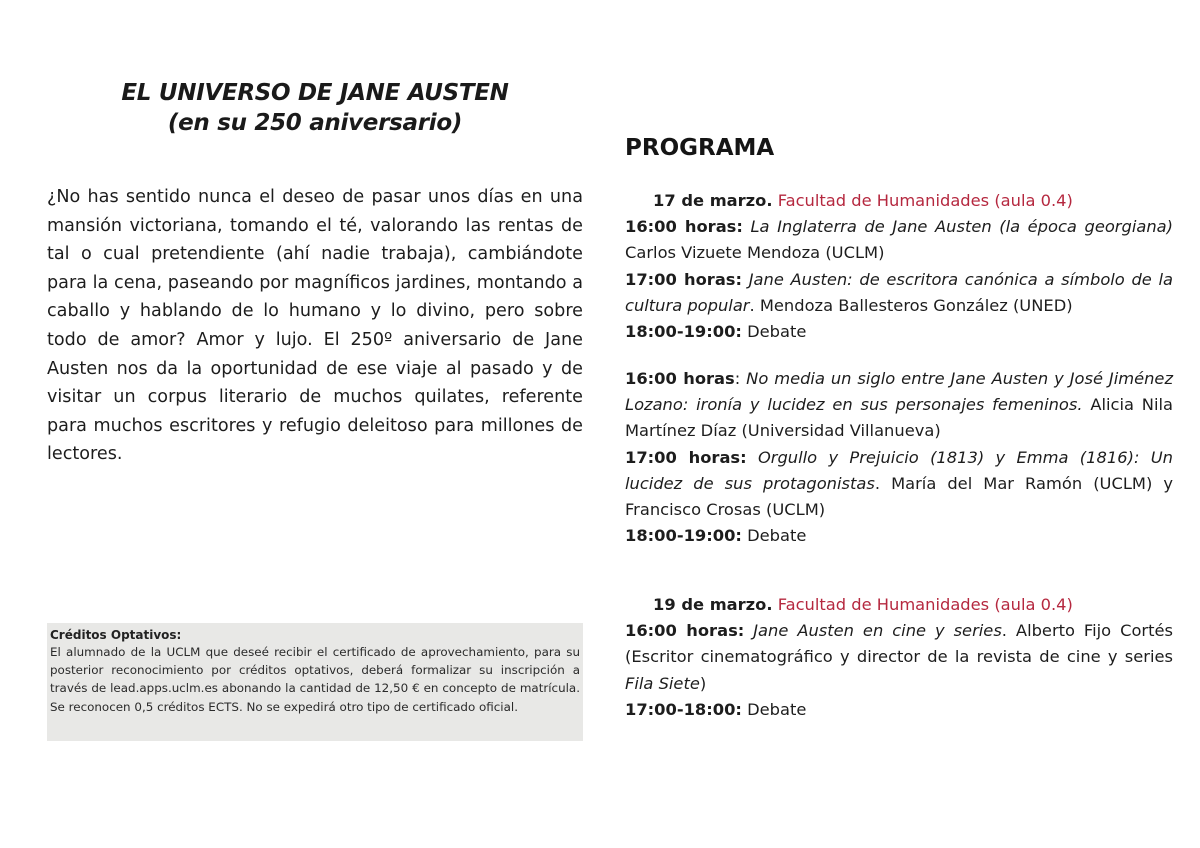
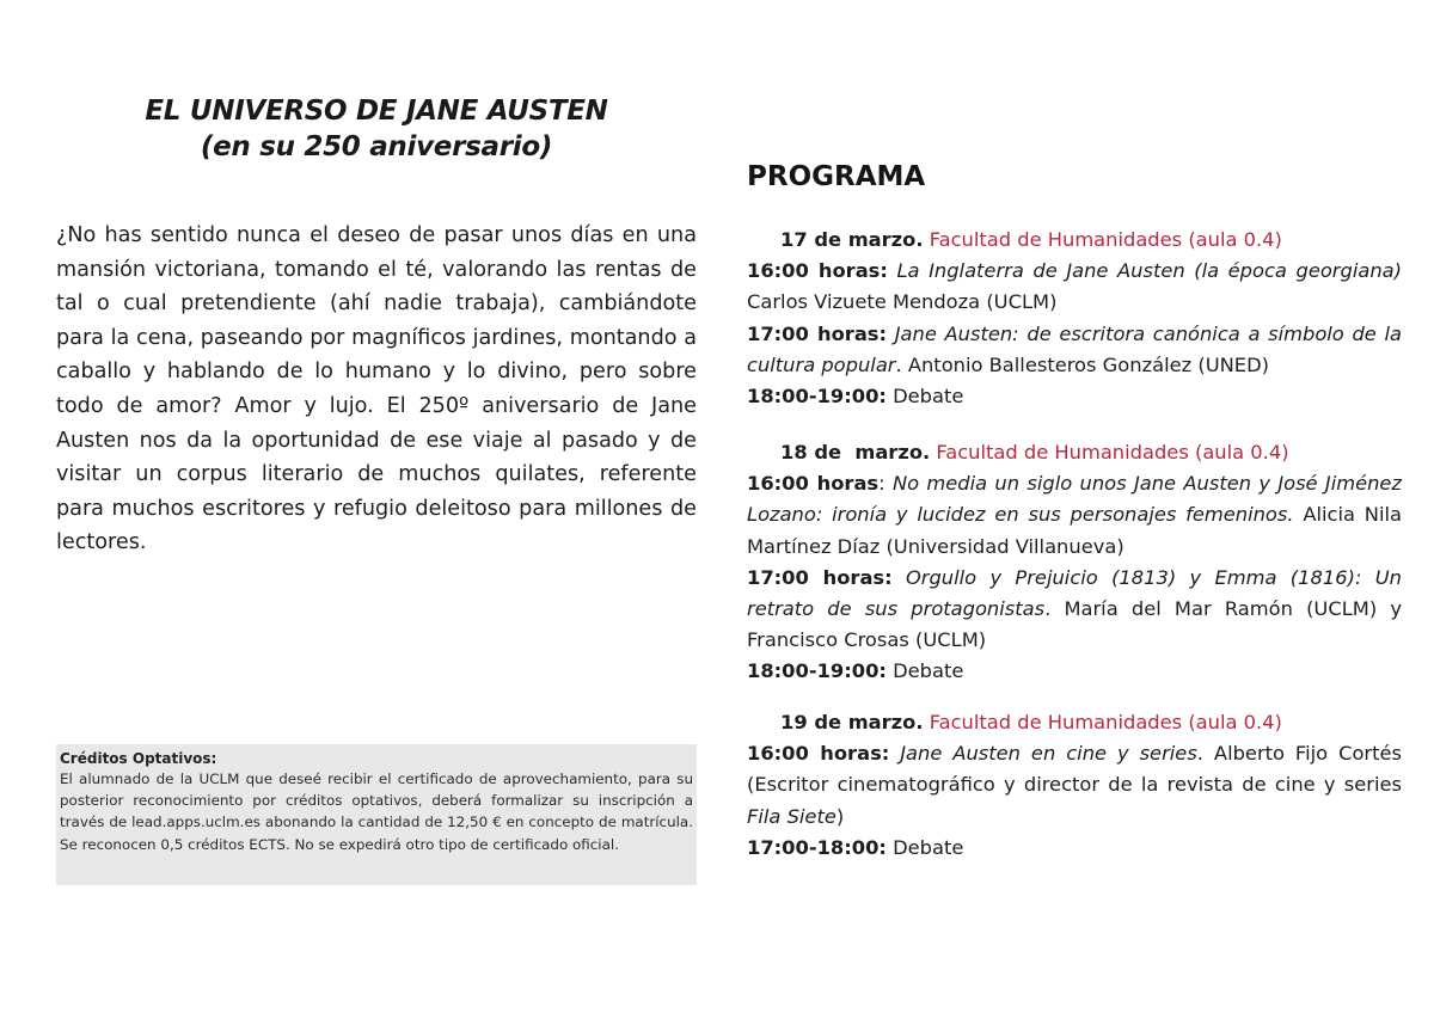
  EL UNIVERSO DE JANE AUSTEN
  (en su 250 aniversario)
  ¿No has sentido nunca el deseo de pasar unos días en una mansión victoriana, tomando el té, valorando las rentas de tal o cual pretendiente (ahí nadie trabaja), cambiándote para la cena, paseando por magníficos jardines, montando a caballo y hablando de lo humano y lo divino, pero sobre todo de amor? Amor y lujo. El 250º aniversario de Jane Austen nos da la oportunidad de ese viaje al pasado y de visitar un corpus literario de muchos quilates, referente para muchos escritores y refugio deleitoso para millones de lectores.
  Créditos Optativos:
  El alumnado de la UCLM que deseé recibir el certificado de aprovechamiento, para su posterior reconocimiento por créditos optativos, deberá formalizar su inscripción a través de lead.apps.uclm.es abonando la cantidad de 12,50 € en concepto de matrícula. Se reconocen 0,5 créditos ECTS. No se expedirá otro tipo de certificado oficial.
  PROGRAMA
  17 de marzo. Facultad de Humanidades (aula 0.4)
  16:00 horas: La Inglaterra de Jane Austen (la época georgiana) Carlos Vizuete Mendoza (UCLM)
- 17:00 horas: Jane Austen: de escritora canónica a símbolo de la cultura popular. Mendoza Ballesteros González (UNED)
+ 17:00 horas: Jane Austen: de escritora canónica a símbolo de la cultura popular. Antonio Ballesteros González (UNED)
  18:00-19:00: Debate
+ 18 de marzo. Facultad de Humanidades (aula 0.4)
- 16:00 horas: No media un siglo entre Jane Austen y José Jiménez Lozano: ironía y lucidez en sus personajes femeninos. Alicia Nila Martínez Díaz (Universidad Villanueva)
+ 16:00 horas: No media un siglo unos Jane Austen y José Jiménez Lozano: ironía y lucidez en sus personajes femeninos. Alicia Nila Martínez Díaz (Universidad Villanueva)
- 17:00 horas: Orgullo y Prejuicio (1813) y Emma (1816): Un lucidez de sus protagonistas. María del Mar Ramón (UCLM) y Francisco Crosas (UCLM)
+ 17:00 horas: Orgullo y Prejuicio (1813) y Emma (1816): Un retrato de sus protagonistas. María del Mar Ramón (UCLM) y Francisco Crosas (UCLM)
  18:00-19:00: Debate
  19 de marzo. Facultad de Humanidades (aula 0.4)
  16:00 horas: Jane Austen en cine y series. Alberto Fijo Cortés (Escritor cinematográfico y director de la revista de cine y series Fila Siete)
  17:00-18:00: Debate
